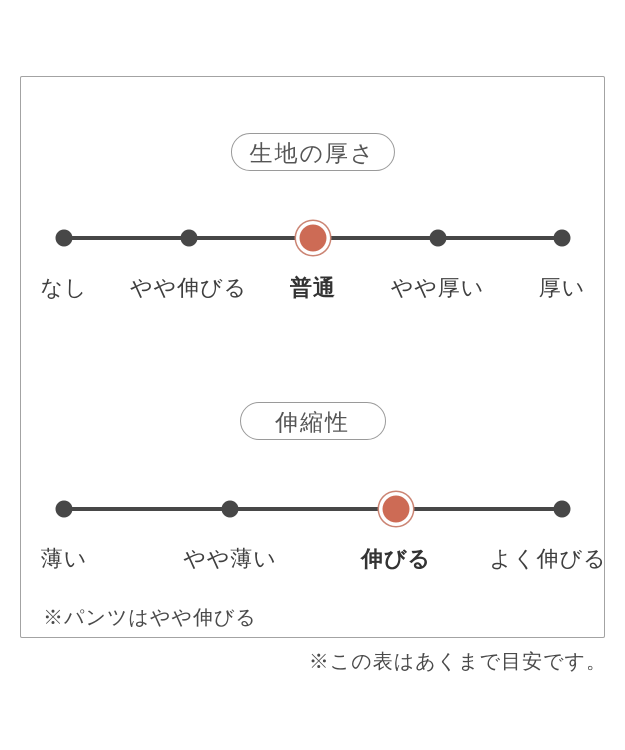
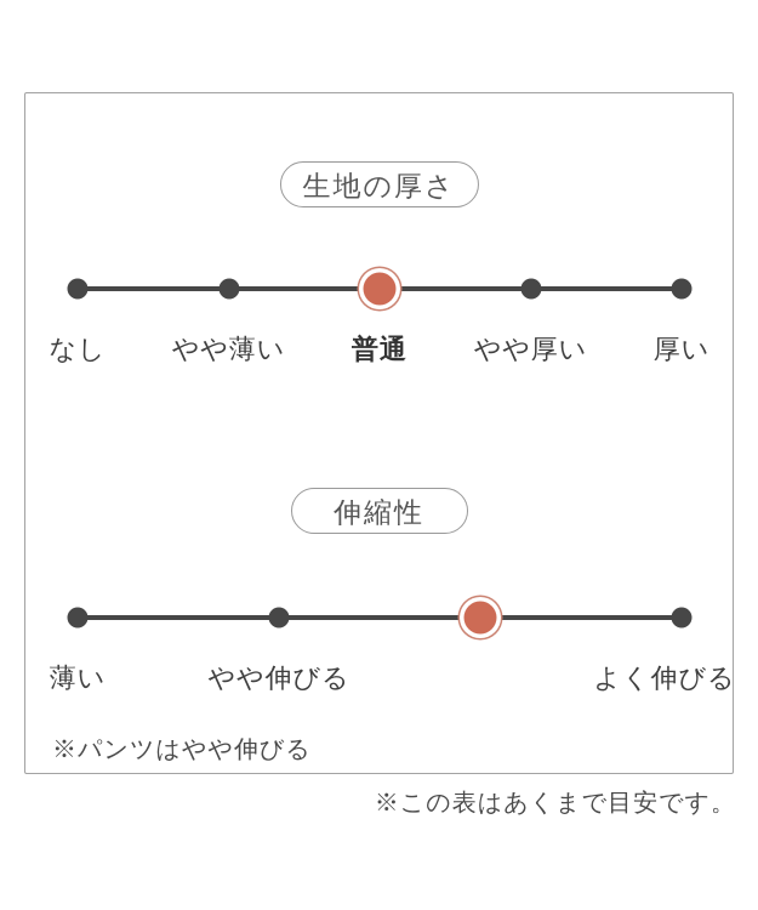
  生地の厚さ
  なし
- やや伸びる
+ やや薄い
  普通
  やや厚い
  厚い
  伸縮性
  薄い
- やや薄い
+ やや伸びる
- 伸びる
  よく伸びる
  ※パンツはやや伸びる
  ※この表はあくまで目安です。
